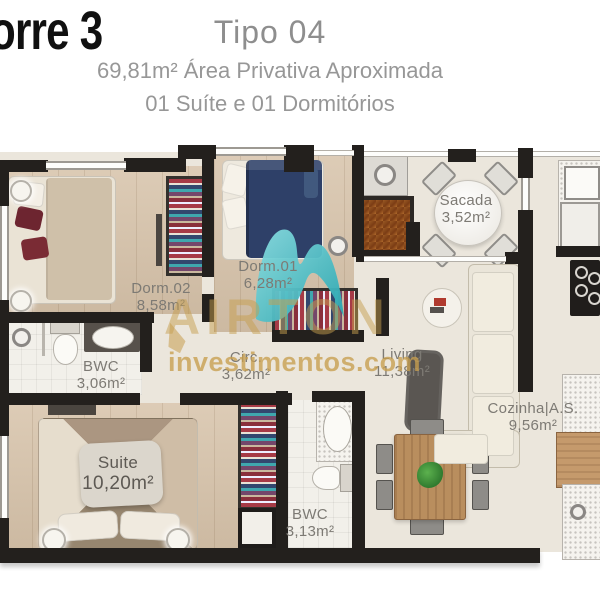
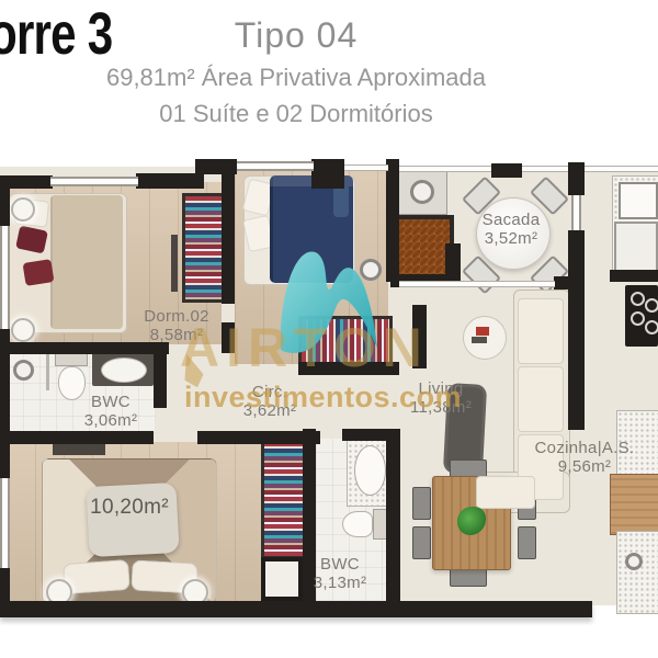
  orre 3
  Tipo 04
  69,81m² Área Privativa Aproximada
- 01 Suíte e 01 Dormitórios
+ 01 Suíte e 02 Dormitórios
  AIRTON
  investimentos.com
  Dorm.02
  8,58m²
- Dorm.01
- 6,28m²
  Sacada
  3,52m²
  BWC
  3,06m²
  Circ.
  3,62m²
  Living
  11,38m²
  Cozinha|A.S.
  9,56m²
- Suite
  10,20m²
  BWC
  3,13m²
